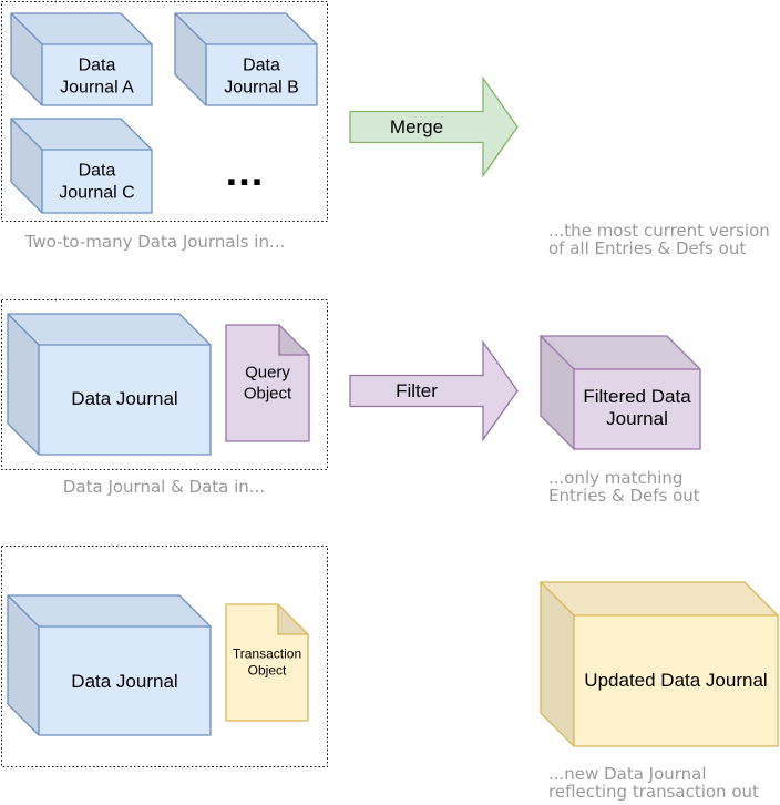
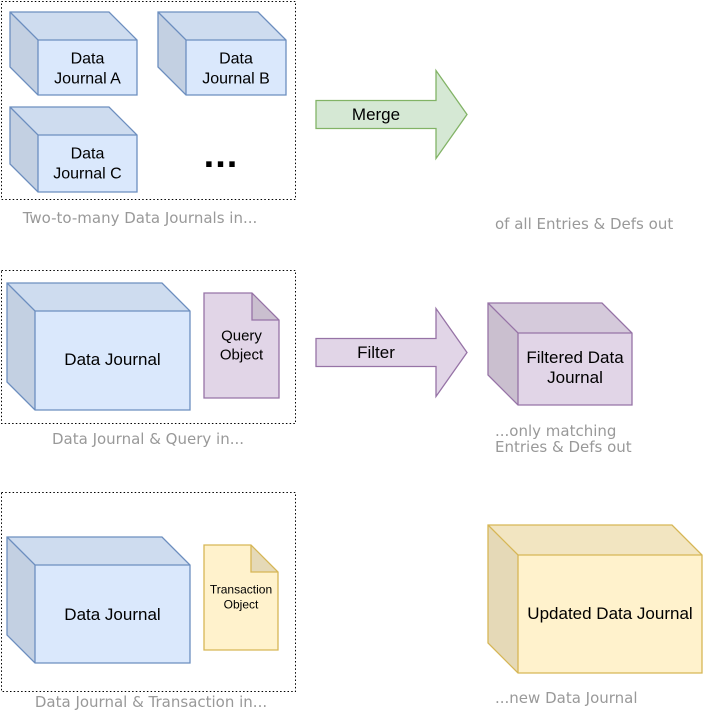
  Data
  Journal A
  Data
  Journal B
  Data
  Journal C
  ...
  Two-to-many Data Journals in...
  Merge
- ...the most current version
  of all Entries & Defs out
  Data Journal
  Query
  Object
- Data Journal & Data in...
+ Data Journal & Query in...
  Filter
  Filtered Data
  Journal
  ...only matching
  Entries & Defs out
  Data Journal
  Transaction
  Object
+ Data Journal & Transaction in...
  Updated Data Journal
  ...new Data Journal
- reflecting transaction out
